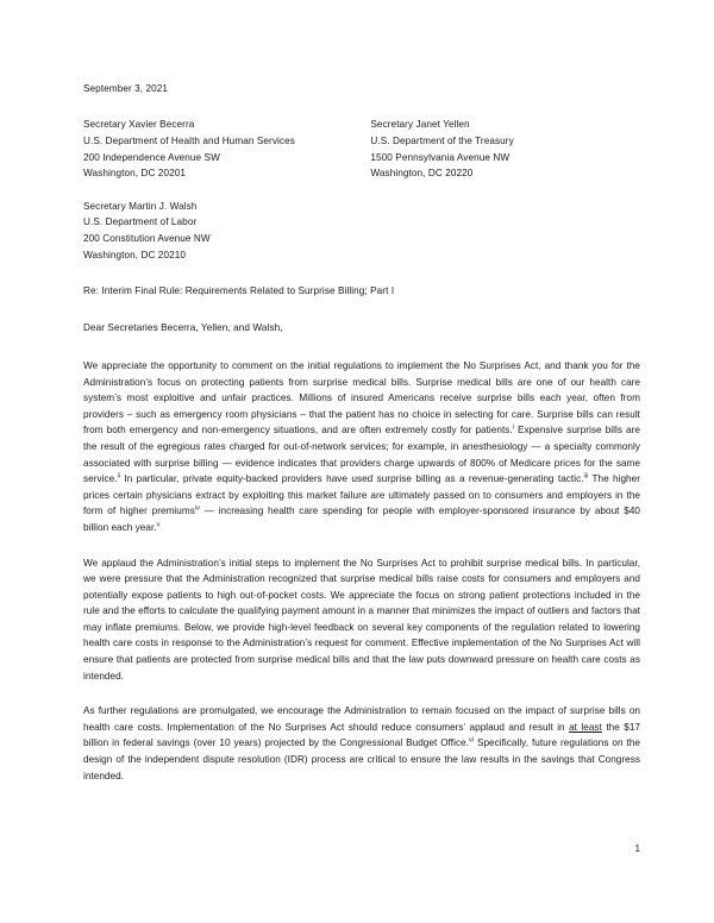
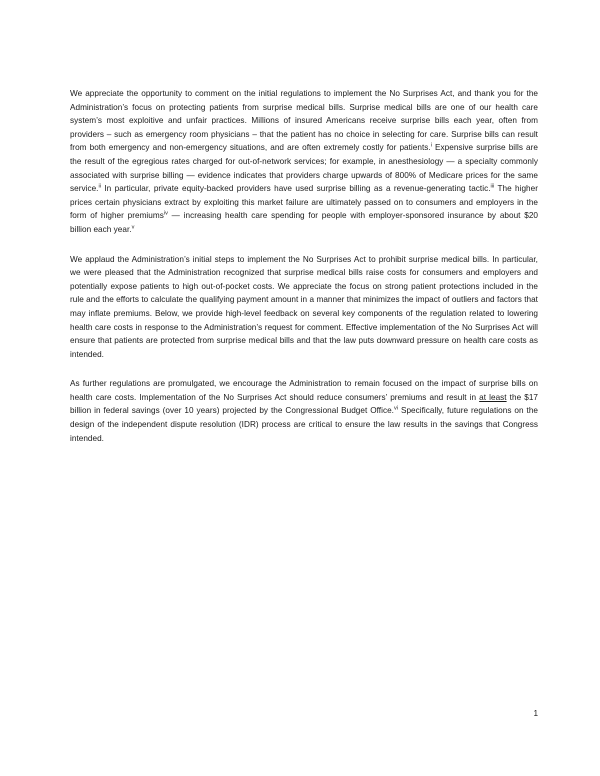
- September 3, 2021
- Secretary Xavier Becerra
- U.S. Department of Health and Human Services
- 200 Independence Avenue SW
- Washington, DC 20201
- Secretary Janet Yellen
- U.S. Department of the Treasury
- 1500 Pennsylvania Avenue NW
- Washington, DC 20220
- Secretary Martin J. Walsh
- U.S. Department of Labor
- 200 Constitution Avenue NW
- Washington, DC 20210
- Re: Interim Final Rule: Requirements Related to Surprise Billing; Part I
- Dear Secretaries Becerra, Yellen, and Walsh,
- We appreciate the opportunity to comment on the initial regulations to implement the No Surprises Act, and thank you for the Administration’s focus on protecting patients from surprise medical bills. Surprise medical bills are one of our health care system’s most exploitive and unfair practices. Millions of insured Americans receive surprise bills each year, often from providers – such as emergency room physicians – that the patient has no choice in selecting for care. Surprise bills can result from both emergency and non-emergency situations, and are often extremely costly for patients. Expensive surprise bills are the result of the egregious rates charged for out-of-network services; for example, in anesthesiology — a specialty commonly associated with surprise billing — evidence indicates that providers charge upwards of 800% of Medicare prices for the same service. In particular, private equity-backed providers have used surprise billing as a revenue-generating tactic. The higher prices certain physicians extract by exploiting this market failure are ultimately passed on to consumers and employers in the form of higher premiums — increasing health care spending for people with employer-sponsored insurance by about $40 billion each year.
+ We appreciate the opportunity to comment on the initial regulations to implement the No Surprises Act, and thank you for the Administration’s focus on protecting patients from surprise medical bills. Surprise medical bills are one of our health care system’s most exploitive and unfair practices. Millions of insured Americans receive surprise bills each year, often from providers – such as emergency room physicians – that the patient has no choice in selecting for care. Surprise bills can result from both emergency and non-emergency situations, and are often extremely costly for patients. Expensive surprise bills are the result of the egregious rates charged for out-of-network services; for example, in anesthesiology — a specialty commonly associated with surprise billing — evidence indicates that providers charge upwards of 800% of Medicare prices for the same service. In particular, private equity-backed providers have used surprise billing as a revenue-generating tactic. The higher prices certain physicians extract by exploiting this market failure are ultimately passed on to consumers and employers in the form of higher premiums — increasing health care spending for people with employer-sponsored insurance by about $20 billion each year.
- We applaud the Administration’s initial steps to implement the No Surprises Act to prohibit surprise medical bills. In particular, we were pressure that the Administration recognized that surprise medical bills raise costs for consumers and employers and potentially expose patients to high out-of-pocket costs. We appreciate the focus on strong patient protections included in the rule and the efforts to calculate the qualifying payment amount in a manner that minimizes the impact of outliers and factors that may inflate premiums. Below, we provide high-level feedback on several key components of the regulation related to lowering health care costs in response to the Administration’s request for comment. Effective implementation of the No Surprises Act will ensure that patients are protected from surprise medical bills and that the law puts downward pressure on health care costs as intended.
+ We applaud the Administration’s initial steps to implement the No Surprises Act to prohibit surprise medical bills. In particular, we were pleased that the Administration recognized that surprise medical bills raise costs for consumers and employers and potentially expose patients to high out-of-pocket costs. We appreciate the focus on strong patient protections included in the rule and the efforts to calculate the qualifying payment amount in a manner that minimizes the impact of outliers and factors that may inflate premiums. Below, we provide high-level feedback on several key components of the regulation related to lowering health care costs in response to the Administration’s request for comment. Effective implementation of the No Surprises Act will ensure that patients are protected from surprise medical bills and that the law puts downward pressure on health care costs as intended.
- As further regulations are promulgated, we encourage the Administration to remain focused on the impact of surprise bills on health care costs. Implementation of the No Surprises Act should reduce consumers’ applaud and result in at least the $17 billion in federal savings (over 10 years) projected by the Congressional Budget Office. Specifically, future regulations on the design of the independent dispute resolution (IDR) process are critical to ensure the law results in the savings that Congress intended.
+ As further regulations are promulgated, we encourage the Administration to remain focused on the impact of surprise bills on health care costs. Implementation of the No Surprises Act should reduce consumers’ premiums and result in at least the $17 billion in federal savings (over 10 years) projected by the Congressional Budget Office. Specifically, future regulations on the design of the independent dispute resolution (IDR) process are critical to ensure the law results in the savings that Congress intended.
  1
